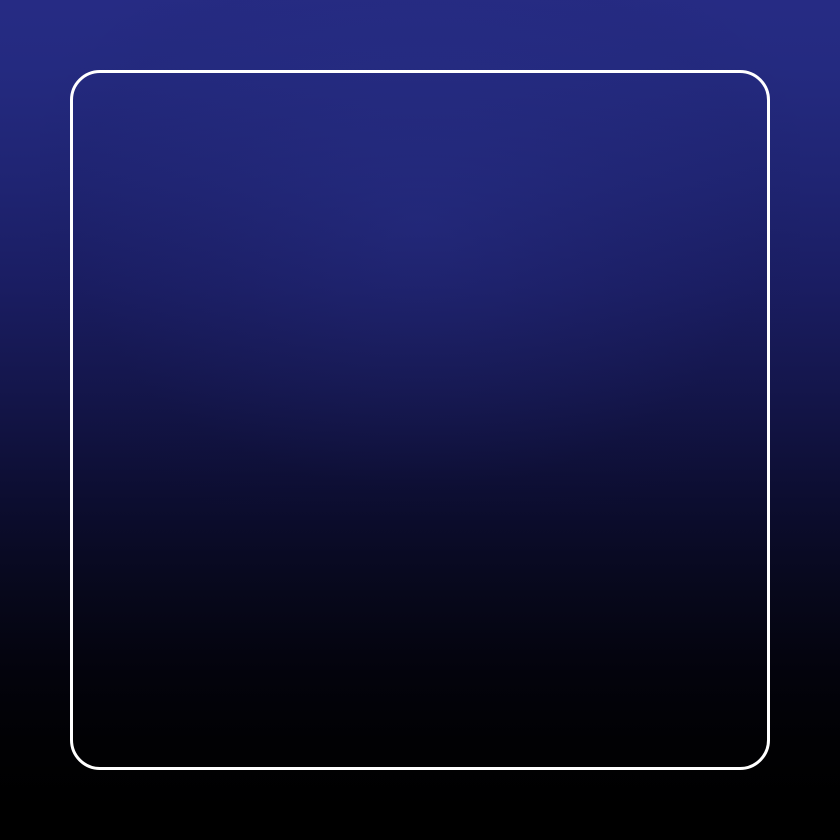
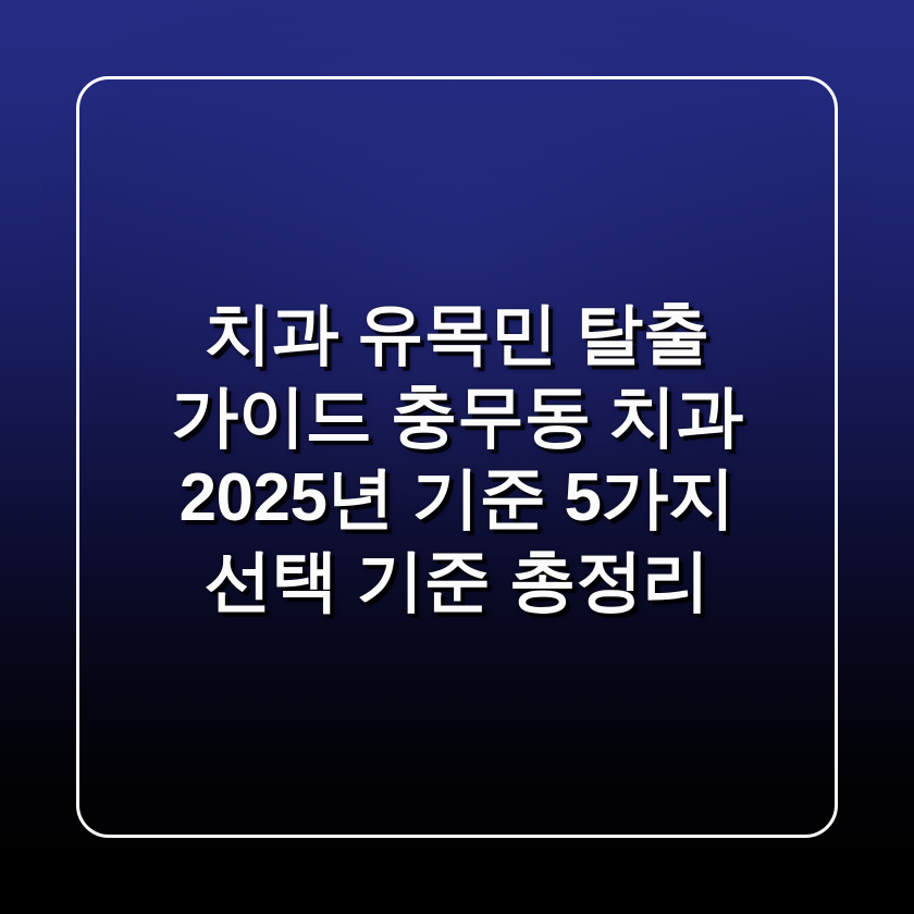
+ 치과 유목민 탈출
+ 가이드 충무동 치과
+ 2025년 기준 5가지
+ 선택 기준 총정리
